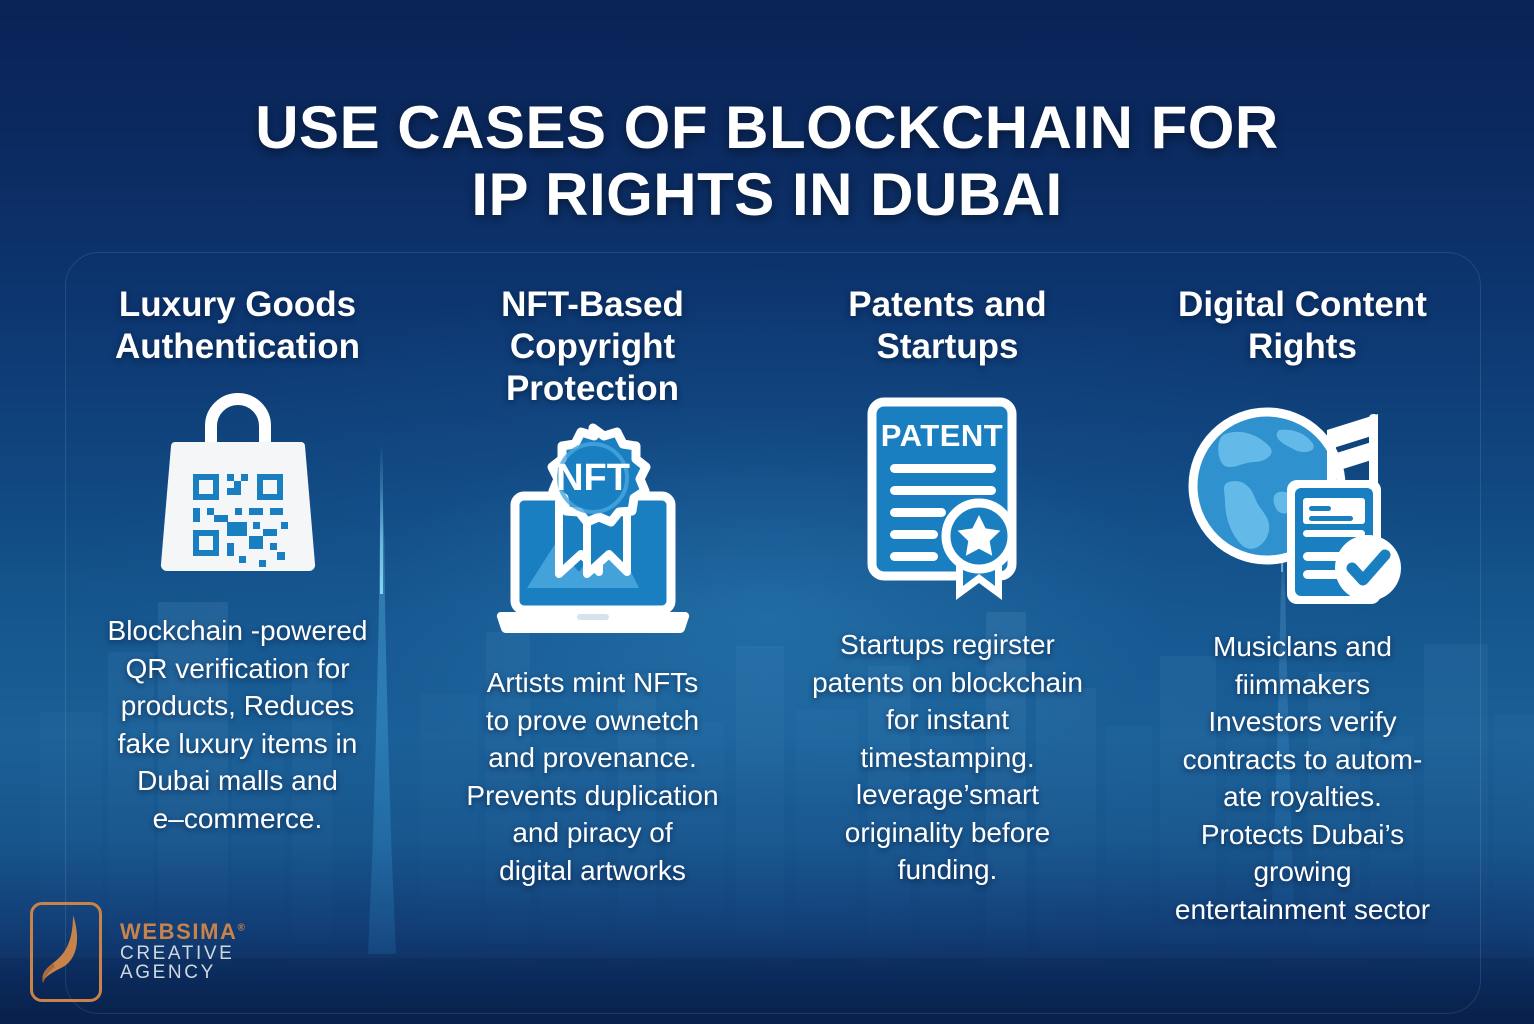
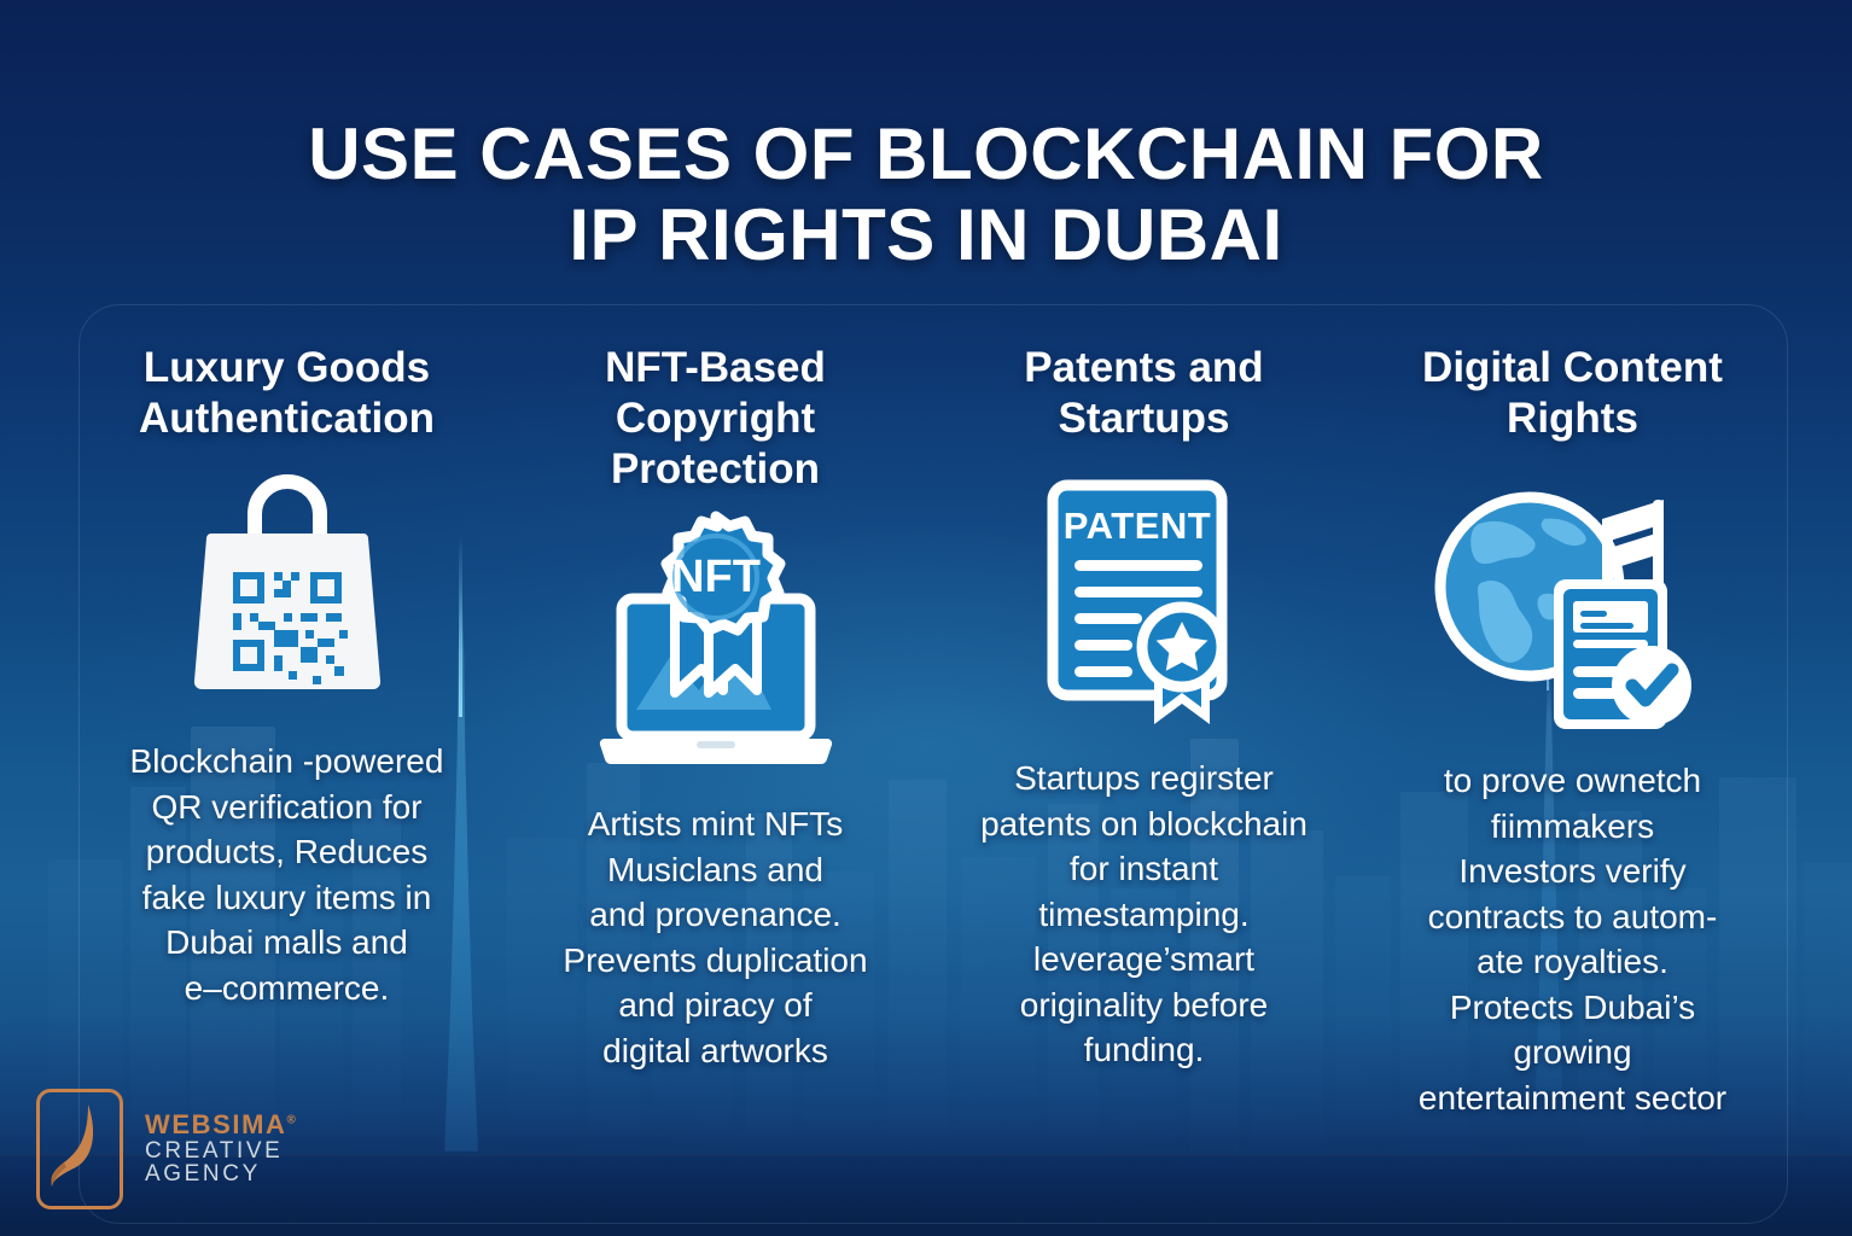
  USE CASES OF BLOCKCHAIN FOR
  IP RIGHTS IN DUBAI
  Luxury Goods Authentication
  Blockchain -powered
  QR verification for
  products, Reduces
  fake luxury items in
  Dubai malls and
  e–commerce.
  NFT-Based Copyright Protection
  NFT
  Artists mint NFTs
- to prove ownetch
+ Musiclans and
  and provenance.
  Prevents duplication
  and piracy of
  digital artworks
  Patents and Startups
  PATENT
  Startups regirster
  patents on blockchain
  for instant
  timestamping.
  leverage’smart
  originality before
  funding.
  Digital Content Rights
- Musiclans and
+ to prove ownetch
  fiimmakers
  Investors verify
  contracts to autom-
  ate royalties.
  Protects Dubai’s
  growing
  entertainment sector
  WEBSIMA®
  CREATIVE
  AGENCY
